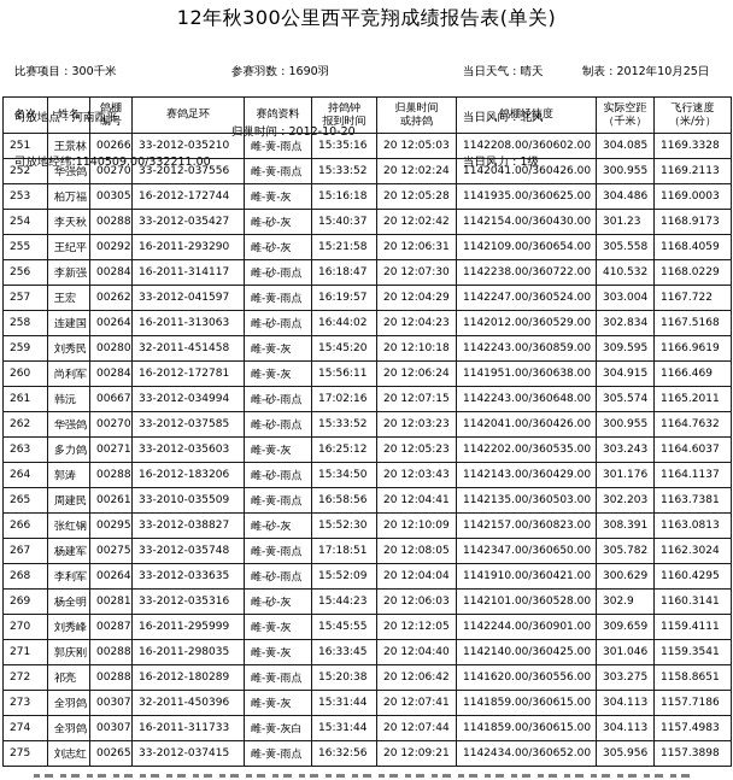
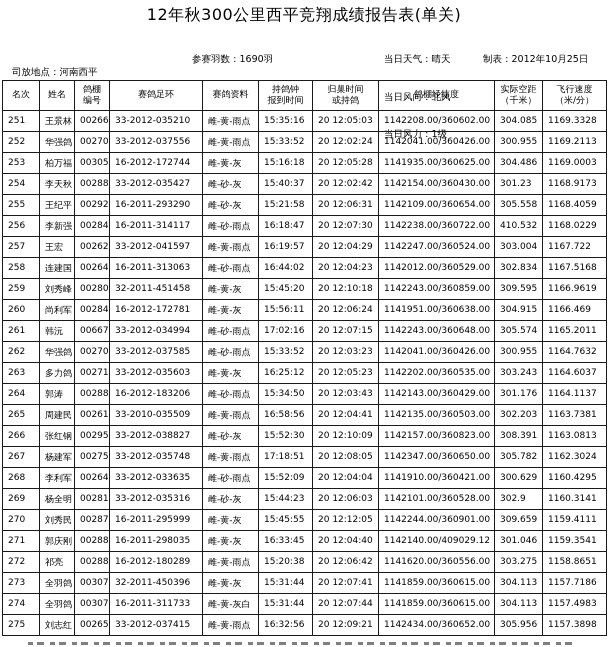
  12年秋300公里西平竞翔成绩报告表(单关)
- 比赛项目：300千米
  司放地点：河南西平
- 司放地经纬:1140509.00/332211.00
  参赛羽数：1690羽
- 归巢时间：2012-10-20
  当日天气：晴天
  当日风向：北风
  当日风力：1级
  制表：2012年10月25日
  名次	姓名	鸽棚 编号	赛鸽足环	赛鸽资料	持鸽钟 报到时间	归巢时间 或持鸽	鸽棚经纬度	实际空距 （千米）	飞行速度 （米/分）
  251	王景林	00266	33-2012-035210	雌-黄-雨点	15:35:16	20 12:05:03	1142208.00/360602.00	304.085	1169.3328
  252	华强鸽	00270	33-2012-037556	雌-黄-雨点	15:33:52	20 12:02:24	1142041.00/360426.00	300.955	1169.2113
  253	柏万福	00305	16-2012-172744	雌-黄-灰	15:16:18	20 12:05:28	1141935.00/360625.00	304.486	1169.0003
  254	李天秋	00288	33-2012-035427	雌-砂-灰	15:40:37	20 12:02:42	1142154.00/360430.00	301.23	1168.9173
  255	王纪平	00292	16-2011-293290	雌-砂-灰	15:21:58	20 12:06:31	1142109.00/360654.00	305.558	1168.4059
  256	李新强	00284	16-2011-314117	雌-砂-雨点	16:18:47	20 12:07:30	1142238.00/360722.00	410.532	1168.0229
  257	王宏	00262	33-2012-041597	雌-黄-雨点	16:19:57	20 12:04:29	1142247.00/360524.00	303.004	1167.722
  258	连建国	00264	16-2011-313063	雌-砂-雨点	16:44:02	20 12:04:23	1142012.00/360529.00	302.834	1167.5168
- 259	刘秀民	00280	32-2011-451458	雌-黄-灰	15:45:20	20 12:10:18	1142243.00/360859.00	309.595	1166.9619
+ 259	刘秀峰	00280	32-2011-451458	雌-黄-灰	15:45:20	20 12:10:18	1142243.00/360859.00	309.595	1166.9619
  260	尚利军	00284	16-2012-172781	雌-黄-灰	15:56:11	20 12:06:24	1141951.00/360638.00	304.915	1166.469
  261	韩沅	00667	33-2012-034994	雌-砂-雨点	17:02:16	20 12:07:15	1142243.00/360648.00	305.574	1165.2011
  262	华强鸽	00270	33-2012-037585	雌-砂-雨点	15:33:52	20 12:03:23	1142041.00/360426.00	300.955	1164.7632
  263	多力鸽	00271	33-2012-035603	雌-黄-灰	16:25:12	20 12:05:23	1142202.00/360535.00	303.243	1164.6037
  264	郭涛	00288	16-2012-183206	雌-砂-雨点	15:34:50	20 12:03:43	1142143.00/360429.00	301.176	1164.1137
  265	周建民	00261	33-2010-035509	雌-黄-雨点	16:58:56	20 12:04:41	1142135.00/360503.00	302.203	1163.7381
  266	张红钢	00295	33-2012-038827	雌-砂-灰	15:52:30	20 12:10:09	1142157.00/360823.00	308.391	1163.0813
  267	杨建军	00275	33-2012-035748	雌-黄-雨点	17:18:51	20 12:08:05	1142347.00/360650.00	305.782	1162.3024
  268	李利军	00264	33-2012-033635	雌-砂-雨点	15:52:09	20 12:04:04	1141910.00/360421.00	300.629	1160.4295
  269	杨全明	00281	33-2012-035316	雌-砂-灰	15:44:23	20 12:06:03	1142101.00/360528.00	302.9	1160.3141
- 270	刘秀峰	00287	16-2011-295999	雌-黄-灰	15:45:55	20 12:12:05	1142244.00/360901.00	309.659	1159.4111
+ 270	刘秀民	00287	16-2011-295999	雌-黄-灰	15:45:55	20 12:12:05	1142244.00/360901.00	309.659	1159.4111
- 271	郭庆刚	00288	16-2011-298035	雌-黄-灰	16:33:45	20 12:04:40	1142140.00/360425.00	301.046	1159.3541
+ 271	郭庆刚	00288	16-2011-298035	雌-黄-灰	16:33:45	20 12:04:40	1142140.00/409029.12	301.046	1159.3541
  272	祁亮	00288	16-2012-180289	雌-黄-雨点	15:20:38	20 12:06:42	1141620.00/360556.00	303.275	1158.8651
  273	全羽鸽	00307	32-2011-450396	雌-黄-灰	15:31:44	20 12:07:41	1141859.00/360615.00	304.113	1157.7186
  274	全羽鸽	00307	16-2011-311733	雌-黄-灰白	15:31:44	20 12:07:44	1141859.00/360615.00	304.113	1157.4983
  275	刘志红	00265	33-2012-037415	雌-黄-雨点	16:32:56	20 12:09:21	1142434.00/360652.00	305.956	1157.3898
